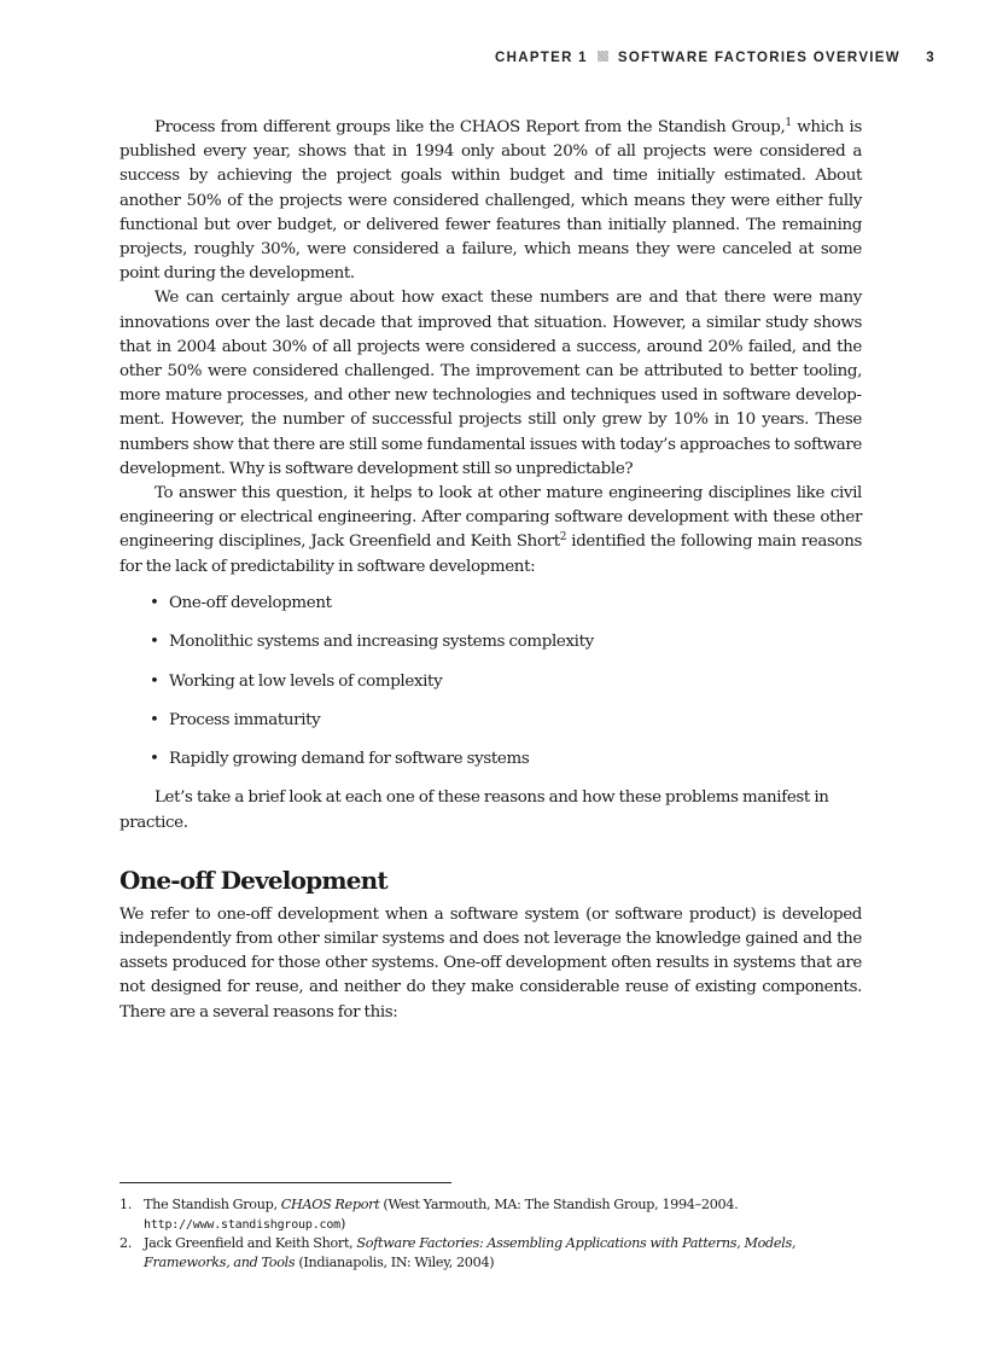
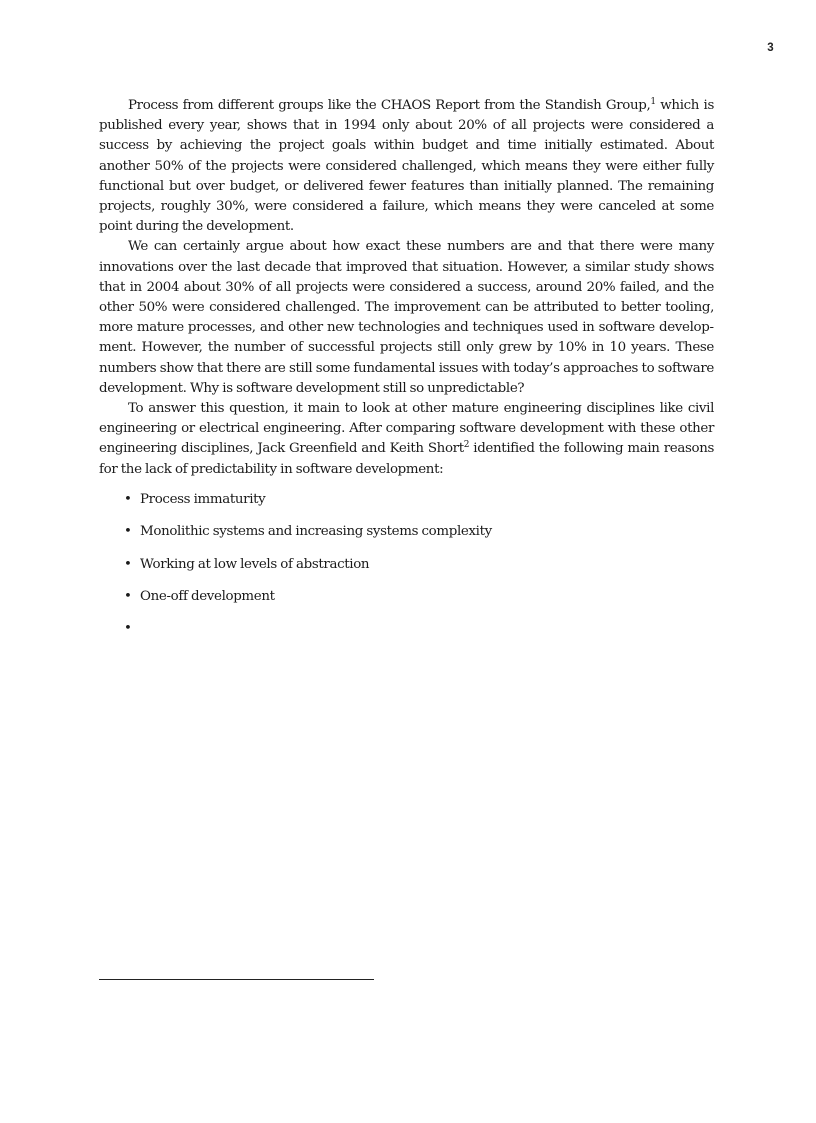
- CHAPTER 1 SOFTWARE FACTORIES OVERVIEW
  3
  Process from different groups like the CHAOS Report from the Standish Group,1 which is published every year, shows that in 1994 only about 20% of all projects were considered a success by achieving the project goals within budget and time initially estimated. About another 50% of the projects were considered challenged, which means they were either fully functional but over budget, or delivered fewer features than initially planned. The remaining projects, roughly 30%, were considered a failure, which means they were canceled at some point during the development.
  We can certainly argue about how exact these numbers are and that there were many innovations over the last decade that improved that situation. However, a similar study shows that in 2004 about 30% of all projects were considered a success, around 20% failed, and the other 50% were considered challenged. The improvement can be attributed to better tooling, more mature processes, and other new technologies and techniques used in software develop­ment. However, the number of successful projects still only grew by 10% in 10 years. These numbers show that there are still some fundamental issues with today’s approaches to soft­ware development. Why is software development still so unpredictable?
- To answer this question, it helps to look at other mature engineering disciplines like civil engineering or electrical engineering. After comparing software development with these other engineering disciplines, Jack Greenfield and Keith Short2 identified the following main reasons for the lack of predictability in software development:
+ To answer this question, it main to look at other mature engineering disciplines like civil engineering or electrical engineering. After comparing software development with these other engineering disciplines, Jack Greenfield and Keith Short2 identified the following main reasons for the lack of predictability in software development:
  •
- One-off development
+ Process immaturity
  •
  Monolithic systems and increasing systems complexity
  •
- Working at low levels of complexity
+ Working at low levels of abstraction
  •
- Process immaturity
+ One-off development
  •
- Rapidly growing demand for software systems
- Let’s take a brief look at each one of these reasons and how these problems manifest in practice.
- One-off Development
- We refer to one-off development when a software system (or software product) is developed independently from other similar systems and does not leverage the knowledge gained and the assets produced for those other systems. One-off development often results in systems that are not designed for reuse, and neither do they make considerable reuse of existing components. There are a several reasons for this:
- 1.
- The Standish Group, CHAOS Report (West Yarmouth, MA: The Standish Group, 1994–2004.
- http://www.standishgroup.com)
- 2.
- Jack Greenfield and Keith Short, Software Factories: Assembling Applications with Patterns, Models, Frameworks, and Tools (Indianapolis, IN: Wiley, 2004)
